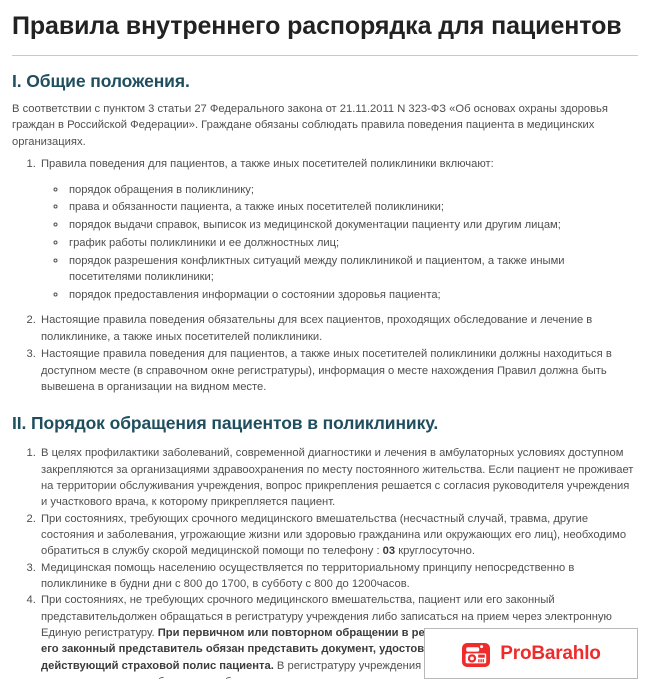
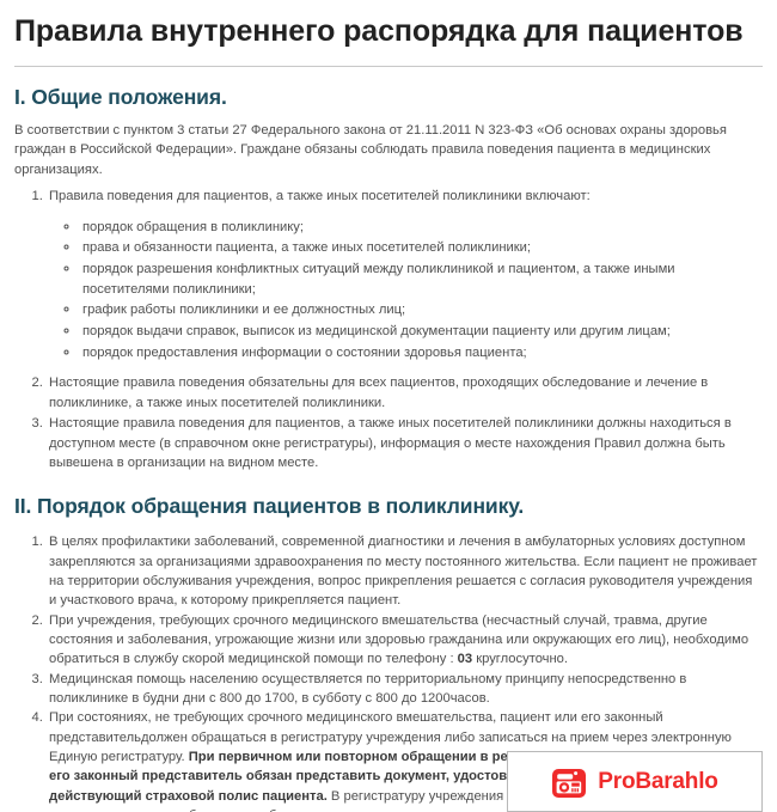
  Правила внутреннего распорядка для пациентов
  I. Общие положения.
  В соответствии с пунктом 3 статьи 27 Федерального закона от 21.11.2011 N 323-ФЗ «Об основах охраны здоровья граждан в Российской Федерации». Граждане обязаны соблюдать правила поведения пациента в медицинских организациях.
  Правила поведения для пациентов, а также иных посетителей поликлиники включают:
  порядок обращения в поликлинику;
  права и обязанности пациента, а также иных посетителей поликлиники;
- порядок выдачи справок, выписок из медицинской документации пациенту или другим лицам;
+ порядок разрешения конфликтных ситуаций между поликлиникой и пациентом, а также иными посетителями поликлиники;
  график работы поликлиники и ее должностных лиц;
- порядок разрешения конфликтных ситуаций между поликлиникой и пациентом, а также иными посетителями поликлиники;
+ порядок выдачи справок, выписок из медицинской документации пациенту или другим лицам;
  порядок предоставления информации о состоянии здоровья пациента;
  Настоящие правила поведения обязательны для всех пациентов, проходящих обследование и лечение в поликлинике, а также иных посетителей поликлиники.
  Настоящие правила поведения для пациентов, а также иных посетителей поликлиники должны находиться в доступном месте (в справочном окне регистратуры), информация о месте нахождения Правил должна быть вывешена в организации на видном месте.
  II. Порядок обращения пациентов в поликлинику.
  В целях профилактики заболеваний, современной диагностики и лечения в амбулаторных условиях доступном закрепляются за организациями здравоохранения по месту постоянного жительства. Если пациент не проживает на территории обслуживания учреждения, вопрос прикрепления решается с согласия руководителя учреждения и участкового врача, к которому прикрепляется пациент.
- При состояниях, требующих срочного медицинского вмешательства (несчастный случай, травма, другие состояния и заболевания, угрожающие жизни или здоровью гражданина или окружающих его лиц), необходимо обратиться в службу скорой медицинской помощи по телефону : 03 круглосуточно.
+ При учреждения, требующих срочного медицинского вмешательства (несчастный случай, травма, другие состояния и заболевания, угрожающие жизни или здоровью гражданина или окружающих его лиц), необходимо обратиться в службу скорой медицинской помощи по телефону : 03 круглосуточно.
  Медицинская помощь населению осуществляется по территориальному принципу непосредственно в поликлинике в будни дни с 800 до 1700, в субботу с 800 до 1200часов.
  ProBarahlo
